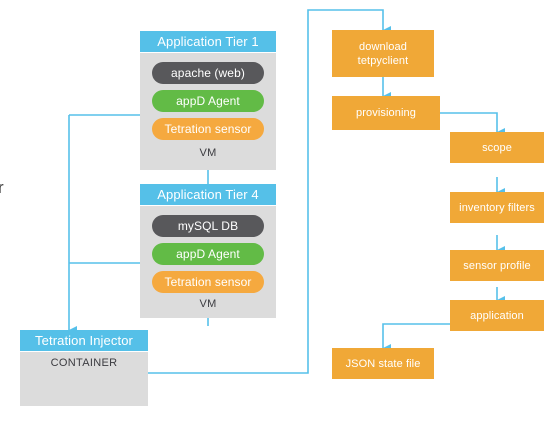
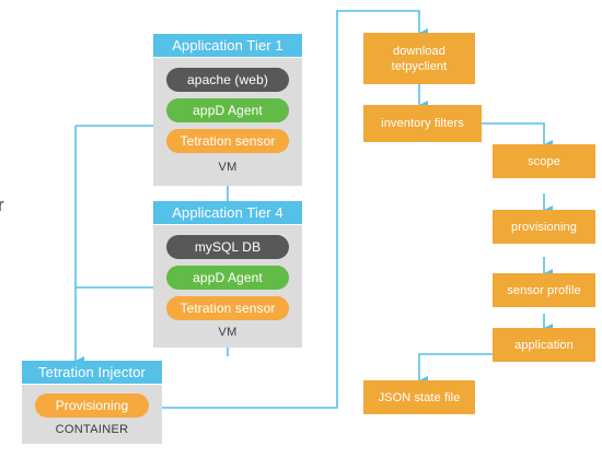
  r
  Application Tier 1
  apache (web)
  appD Agent
  Tetration sensor
  VM
  Application Tier 4
  mySQL DB
  appD Agent
  Tetration sensor
  VM
  Tetration Injector
+ Provisioning
  CONTAINER
  download
  tetpyclient
- provisioning
+ inventory filters
  scope
- inventory filters
+ provisioning
  sensor profile
  application
  JSON state file
